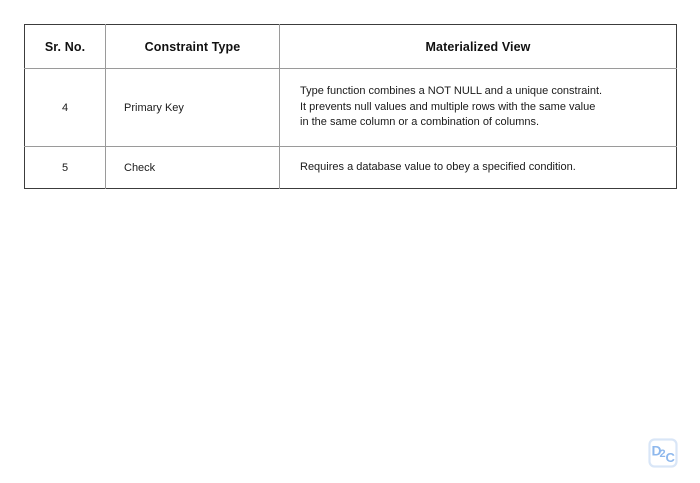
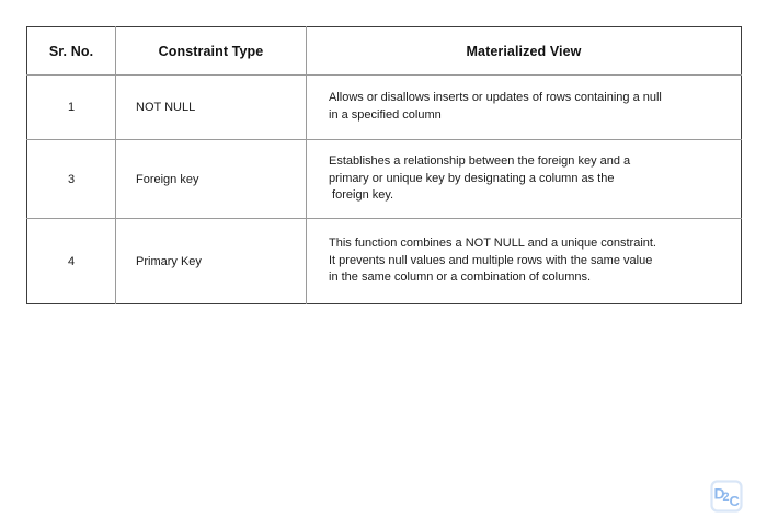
  Sr. No.	Constraint Type	Materialized View
+ 1	NOT NULL	Allows or disallows inserts or updates of rows containing a null in a specified column
+ 3	Foreign key	Establishes a relationship between the foreign key and a primary or unique key by designating a column as the foreign key.
- 4	Primary Key	Type function combines a NOT NULL and a unique constraint. It prevents null values and multiple rows with the same value in the same column or a combination of columns.
+ 4	Primary Key	This function combines a NOT NULL and a unique constraint. It prevents null values and multiple rows with the same value in the same column or a combination of columns.
- 5	Check	Requires a database value to obey a specified condition.
  D
  2
  C
